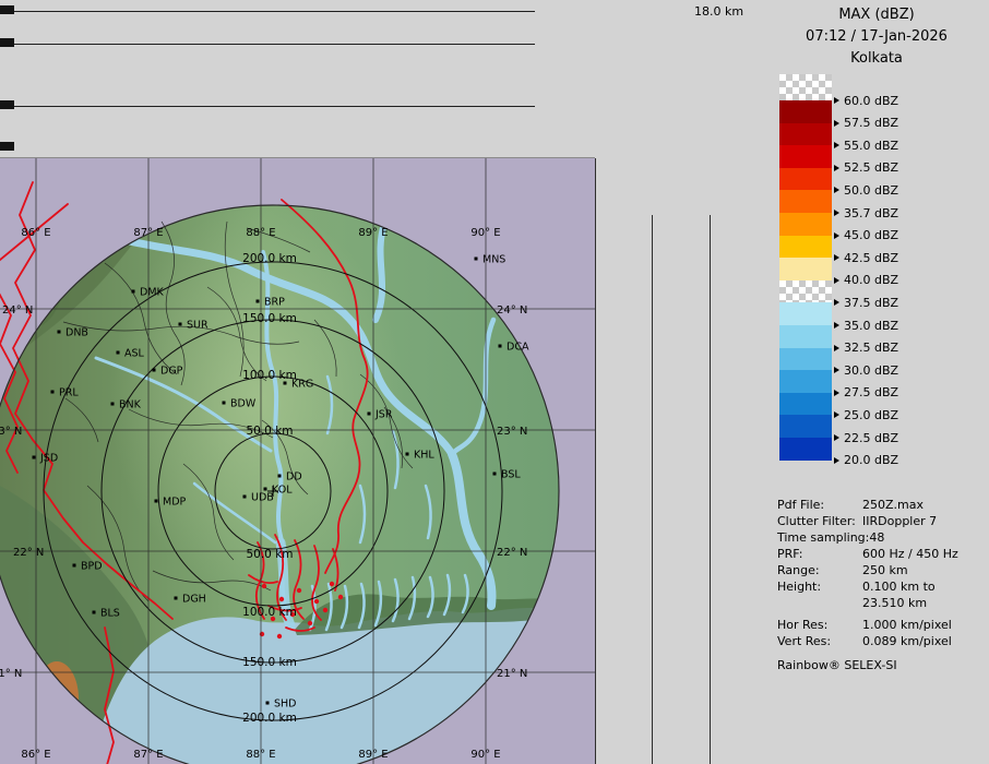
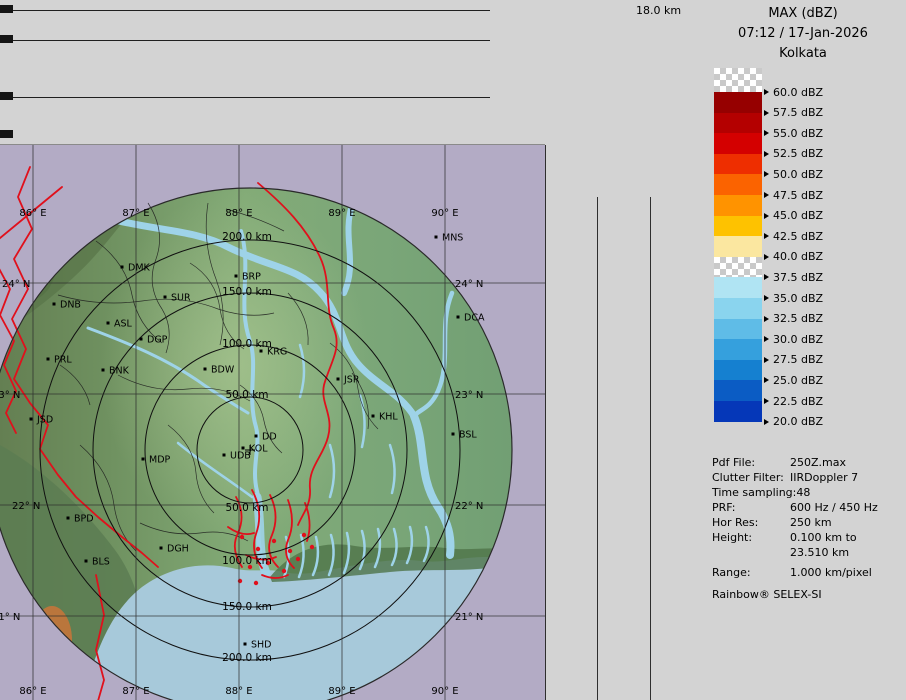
  18.0 km
  86° E
  86° E
  87° E
  87° E
  88° E
  88° E
  89° E
  89° E
  90° E
  90° E
  24° N
  24° N
  3° N
  23° N
  22° N
  22° N
  1° N
  21° N
  200.0 km
  150.0 km
  100.0 km
  50.0 km
  50.0 km
  100.0 km
  150.0 km
  200.0 km
  MNS
  DMK
  BRP
  SUR
  DNB
  ASL
  DGP
  KRG
  DCA
  PRL
  BNK
  BDW
  JSR
  KHL
  JSD
  DD
  KOL
  UDB
  BSL
  MDP
  BPD
  BLS
  DGH
  SHD
  MAX (dBZ)
  07:12 / 17-Jan-2026
  Kolkata
  60.0 dBZ
  57.5 dBZ
  55.0 dBZ
  52.5 dBZ
  50.0 dBZ
- 35.7 dBZ
+ 47.5 dBZ
  45.0 dBZ
  42.5 dBZ
  40.0 dBZ
  37.5 dBZ
  35.0 dBZ
  32.5 dBZ
  30.0 dBZ
  27.5 dBZ
  25.0 dBZ
  22.5 dBZ
  20.0 dBZ
  Pdf File: 250Z.max
  Clutter Filter: IIRDoppler 7
  Time sampling:48
  PRF: 600 Hz / 450 Hz
- Range: 250 km
+ Hor Res: 250 km
  Height: 0.100 km to
  23.510 km
- Hor Res: 1.000 km/pixel
+ Range: 1.000 km/pixel
- Vert Res: 0.089 km/pixel
  Rainbow® SELEX-SI
